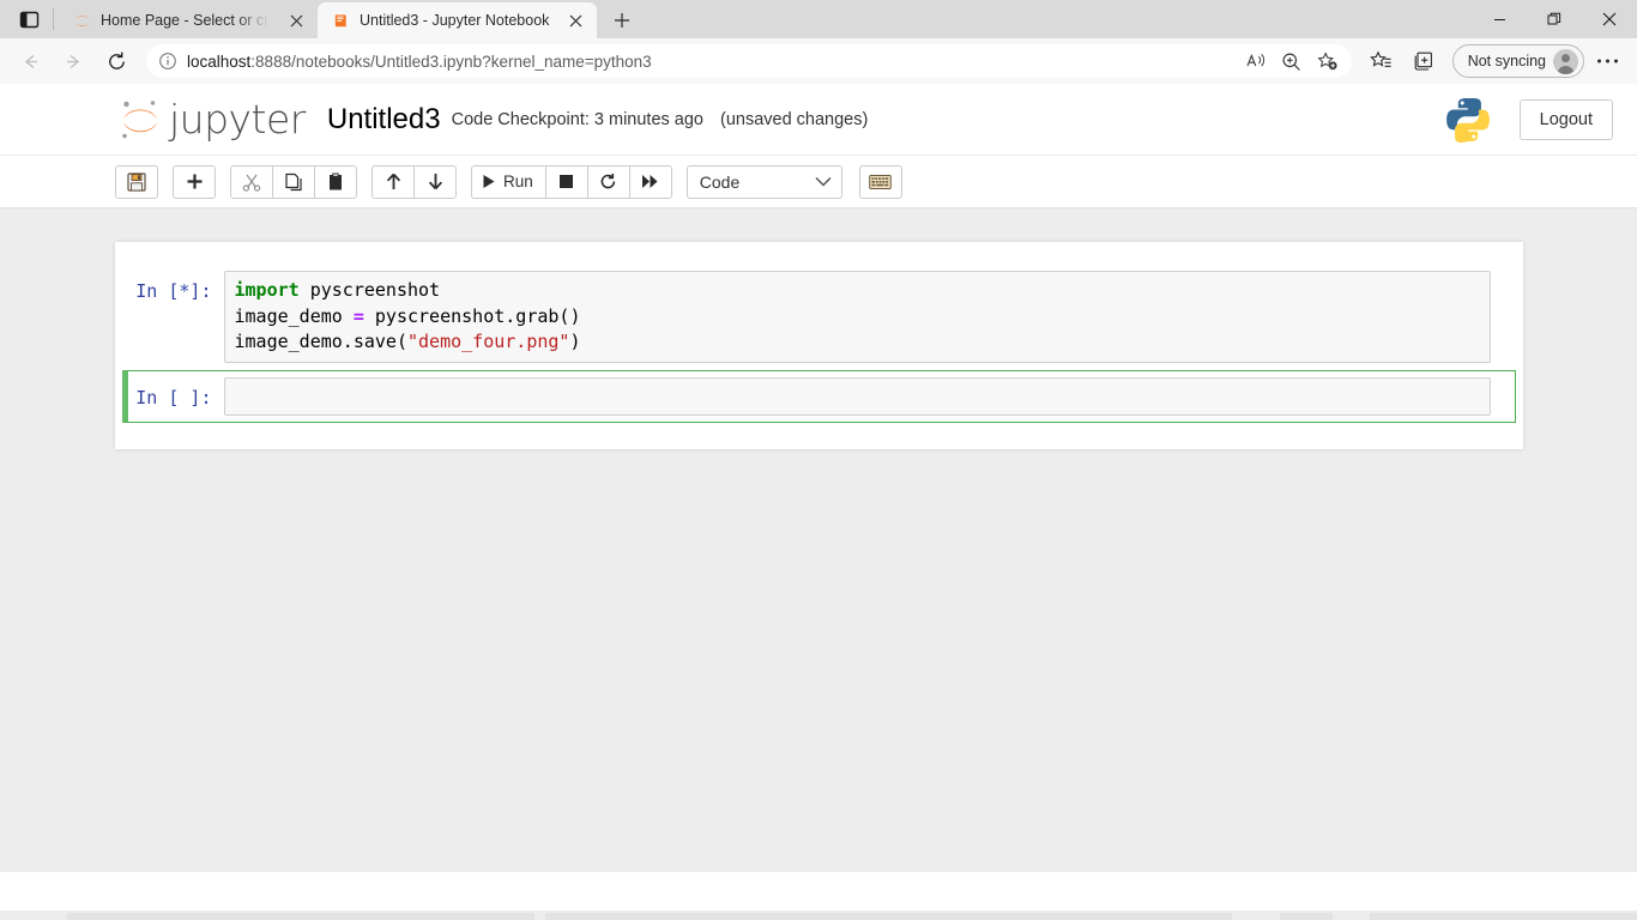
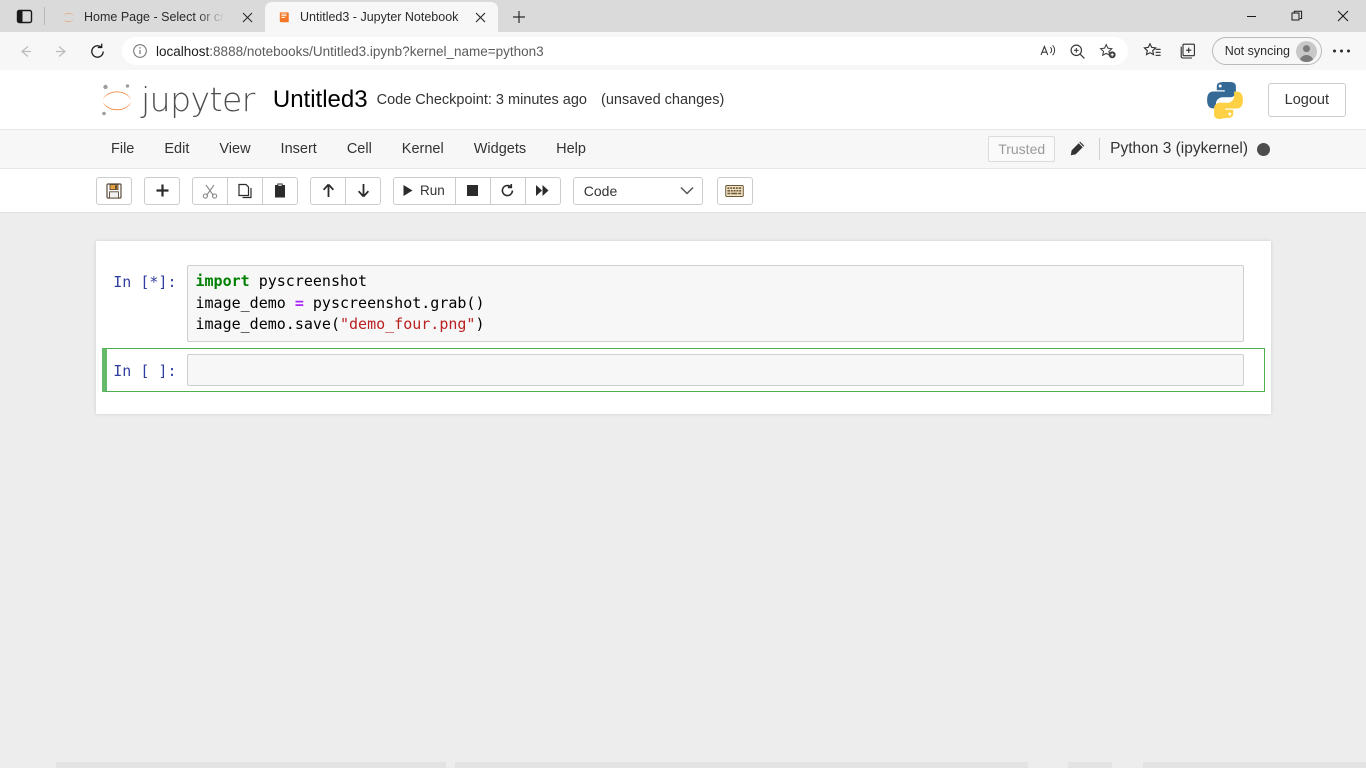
  Home Page - Select or cre
  Untitled3 - Jupyter Notebook
  localhost:8888/notebooks/Untitled3.ipynb?kernel_name=python3
  Not syncing
  jupyter
  Untitled3
  Code Checkpoint: 3 minutes ago
  (unsaved changes)
  Logout
+ File
+ Edit
+ View
+ Insert
+ Cell
+ Kernel
+ Widgets
+ Help
+ Trusted
+ Python 3 (ipykernel)
  Run
  Code
  In [*]:
  import pyscreenshot image_demo = pyscreenshot.grab() image_demo.save("demo_four.png")
  In [ ]:
